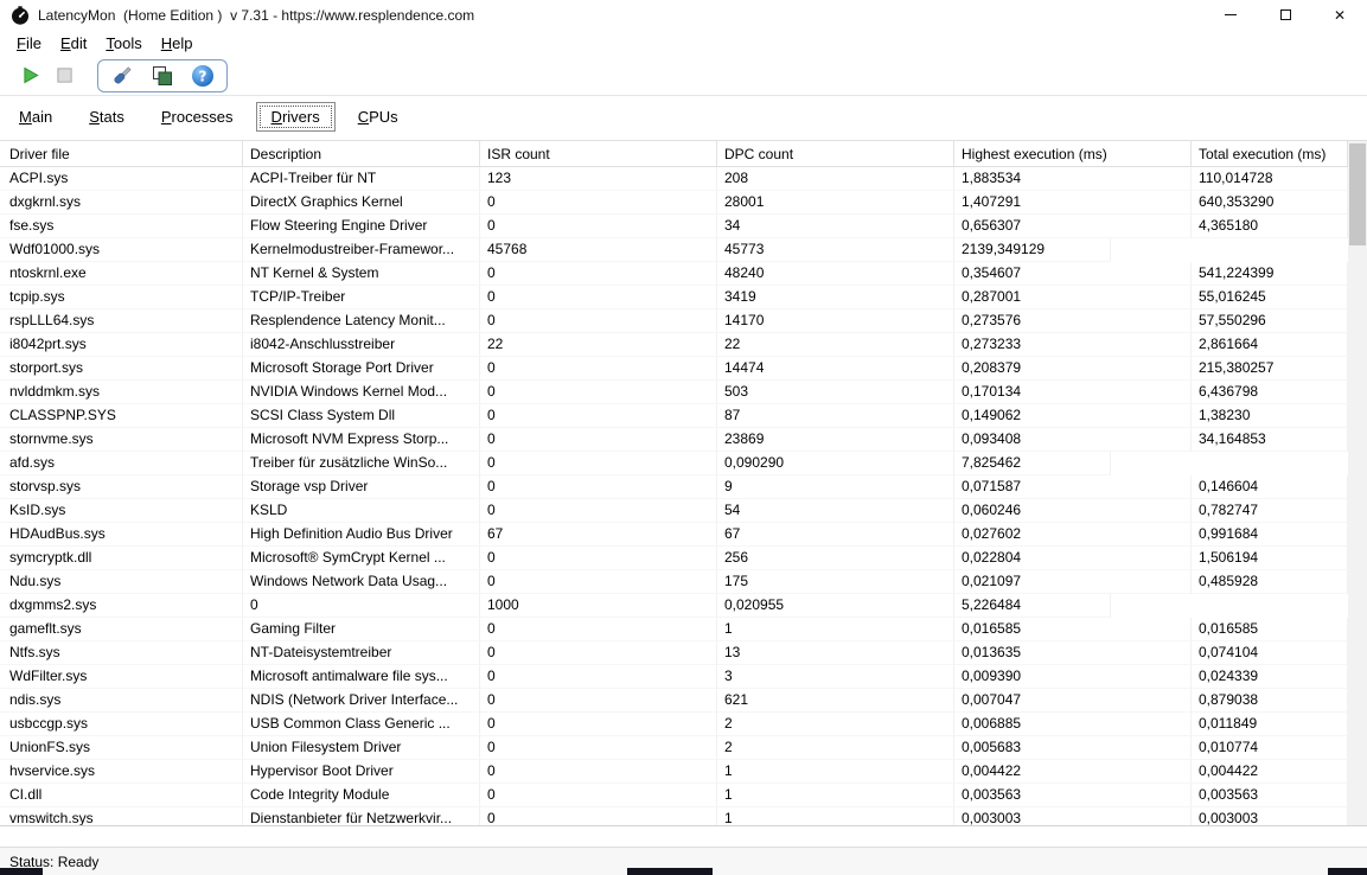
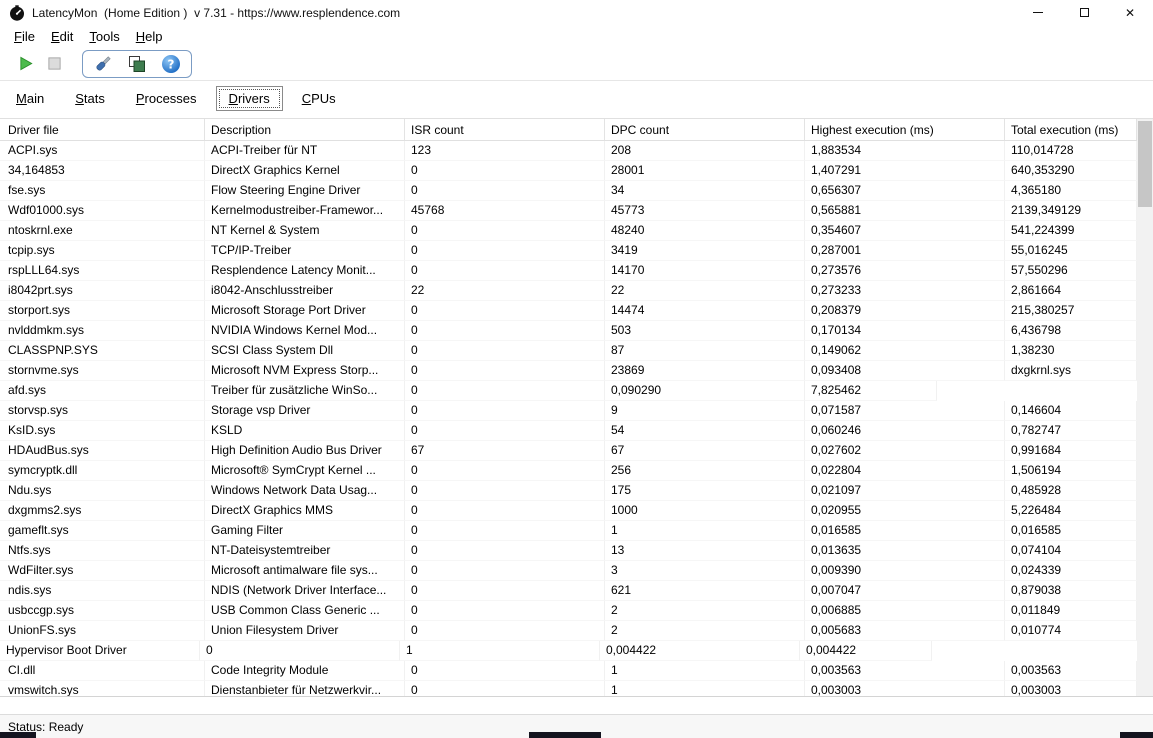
  LatencyMon (Home Edition ) v 7.31 - https://www.resplendence.com
  ✕
  File
  Edit
  Tools
  Help
  ?
  Main
  Stats
  Processes
  Drivers
  CPUs
  Driver file
  Description
  ISR count
  DPC count
  Highest execution (ms)
  Total execution (ms)
  ACPI.sys
  ACPI-Treiber für NT
  123
  208
  1,883534
  110,014728
- dxgkrnl.sys
+ 34,164853
  DirectX Graphics Kernel
  0
  28001
  1,407291
  640,353290
  fse.sys
  Flow Steering Engine Driver
  0
  34
  0,656307
  4,365180
  Wdf01000.sys
  Kernelmodustreiber-Framewor...
  45768
  45773
+ 0,565881
  2139,349129
  ntoskrnl.exe
  NT Kernel & System
  0
  48240
  0,354607
  541,224399
  tcpip.sys
  TCP/IP-Treiber
  0
  3419
  0,287001
  55,016245
  rspLLL64.sys
  Resplendence Latency Monit...
  0
  14170
  0,273576
  57,550296
  i8042prt.sys
  i8042-Anschlusstreiber
  22
  22
  0,273233
  2,861664
  storport.sys
  Microsoft Storage Port Driver
  0
  14474
  0,208379
  215,380257
  nvlddmkm.sys
  NVIDIA Windows Kernel Mod...
  0
  503
  0,170134
  6,436798
  CLASSPNP.SYS
  SCSI Class System Dll
  0
  87
  0,149062
  1,38230
  stornvme.sys
  Microsoft NVM Express Storp...
  0
  23869
  0,093408
- 34,164853
+ dxgkrnl.sys
  afd.sys
  Treiber für zusätzliche WinSo...
  0
  0,090290
  7,825462
  storvsp.sys
  Storage vsp Driver
  0
  9
  0,071587
  0,146604
  KsID.sys
  KSLD
  0
  54
  0,060246
  0,782747
  HDAudBus.sys
  High Definition Audio Bus Driver
  67
  67
  0,027602
  0,991684
  symcryptk.dll
  Microsoft® SymCrypt Kernel ...
  0
  256
  0,022804
  1,506194
  Ndu.sys
  Windows Network Data Usag...
  0
  175
  0,021097
  0,485928
  dxgmms2.sys
+ DirectX Graphics MMS
  0
  1000
  0,020955
  5,226484
  gameflt.sys
  Gaming Filter
  0
  1
  0,016585
  0,016585
  Ntfs.sys
  NT-Dateisystemtreiber
  0
  13
  0,013635
  0,074104
  WdFilter.sys
  Microsoft antimalware file sys...
  0
  3
  0,009390
  0,024339
  ndis.sys
  NDIS (Network Driver Interface...
  0
  621
  0,007047
  0,879038
  usbccgp.sys
  USB Common Class Generic ...
  0
  2
  0,006885
  0,011849
  UnionFS.sys
  Union Filesystem Driver
  0
  2
  0,005683
  0,010774
- hvservice.sys
  Hypervisor Boot Driver
  0
  1
  0,004422
  0,004422
  CI.dll
  Code Integrity Module
  0
  1
  0,003563
  0,003563
  vmswitch.sys
  Dienstanbieter für Netzwerkvir...
  0
  1
  0,003003
  0,003003
  Status: Ready
